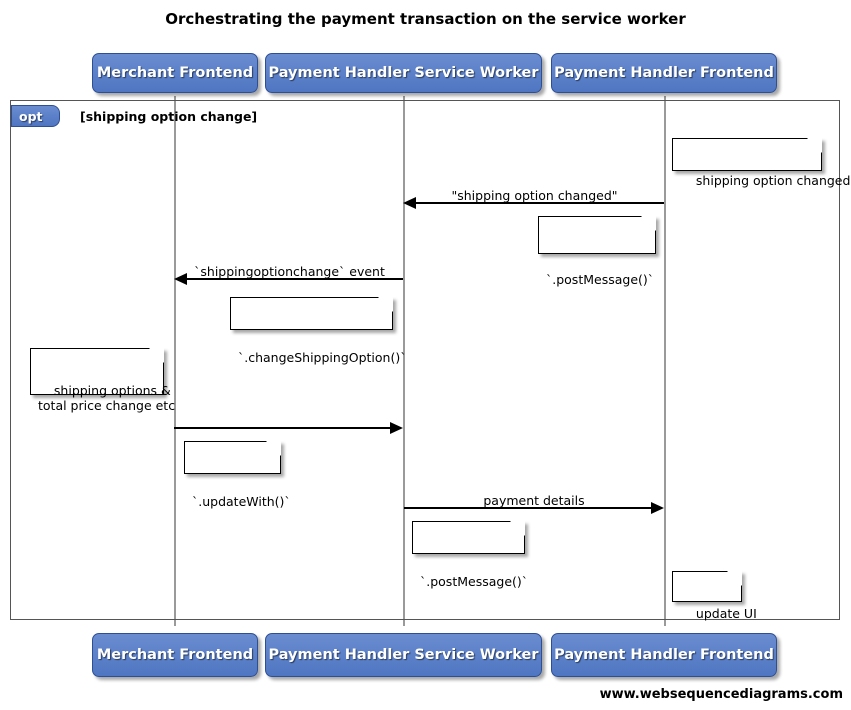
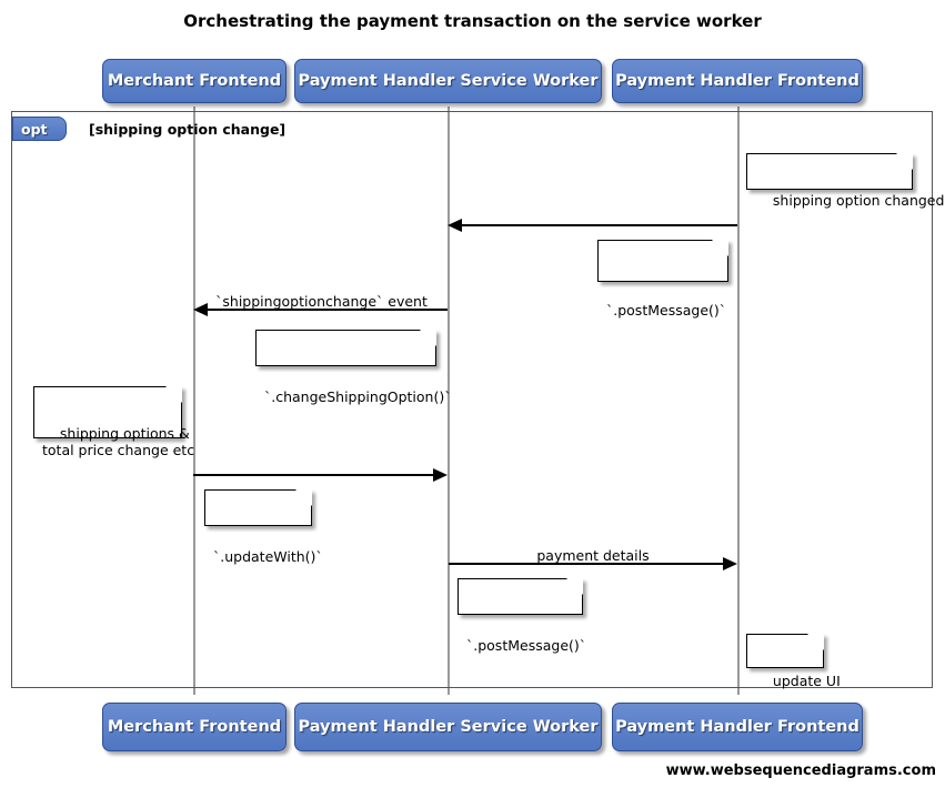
  Orchestrating the payment transaction on the service worker
  opt
  [shipping option change]
  Merchant Frontend
  Payment Handler Service Worker
  Payment Handler Frontend
  shipping option changed
- "shipping option changed"
  `.postMessage()`
  `shippingoptionchange` event
  `.changeShippingOption()`
  shipping options &
  total price change etc
  `.updateWith()`
  payment details
  `.postMessage()`
  update UI
  Merchant Frontend
  Payment Handler Service Worker
  Payment Handler Frontend
  www.websequencediagrams.com
